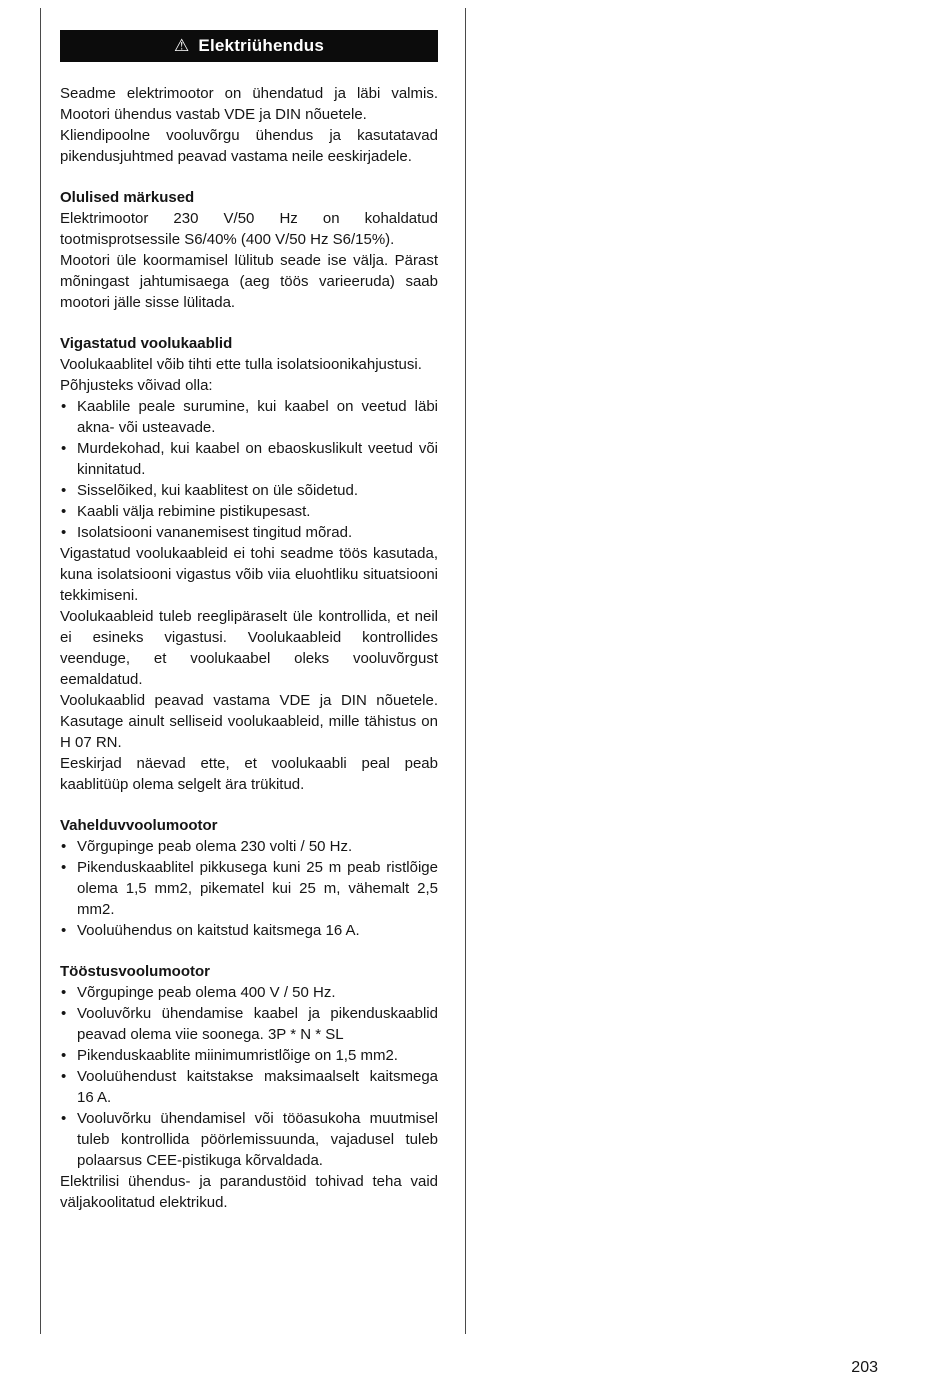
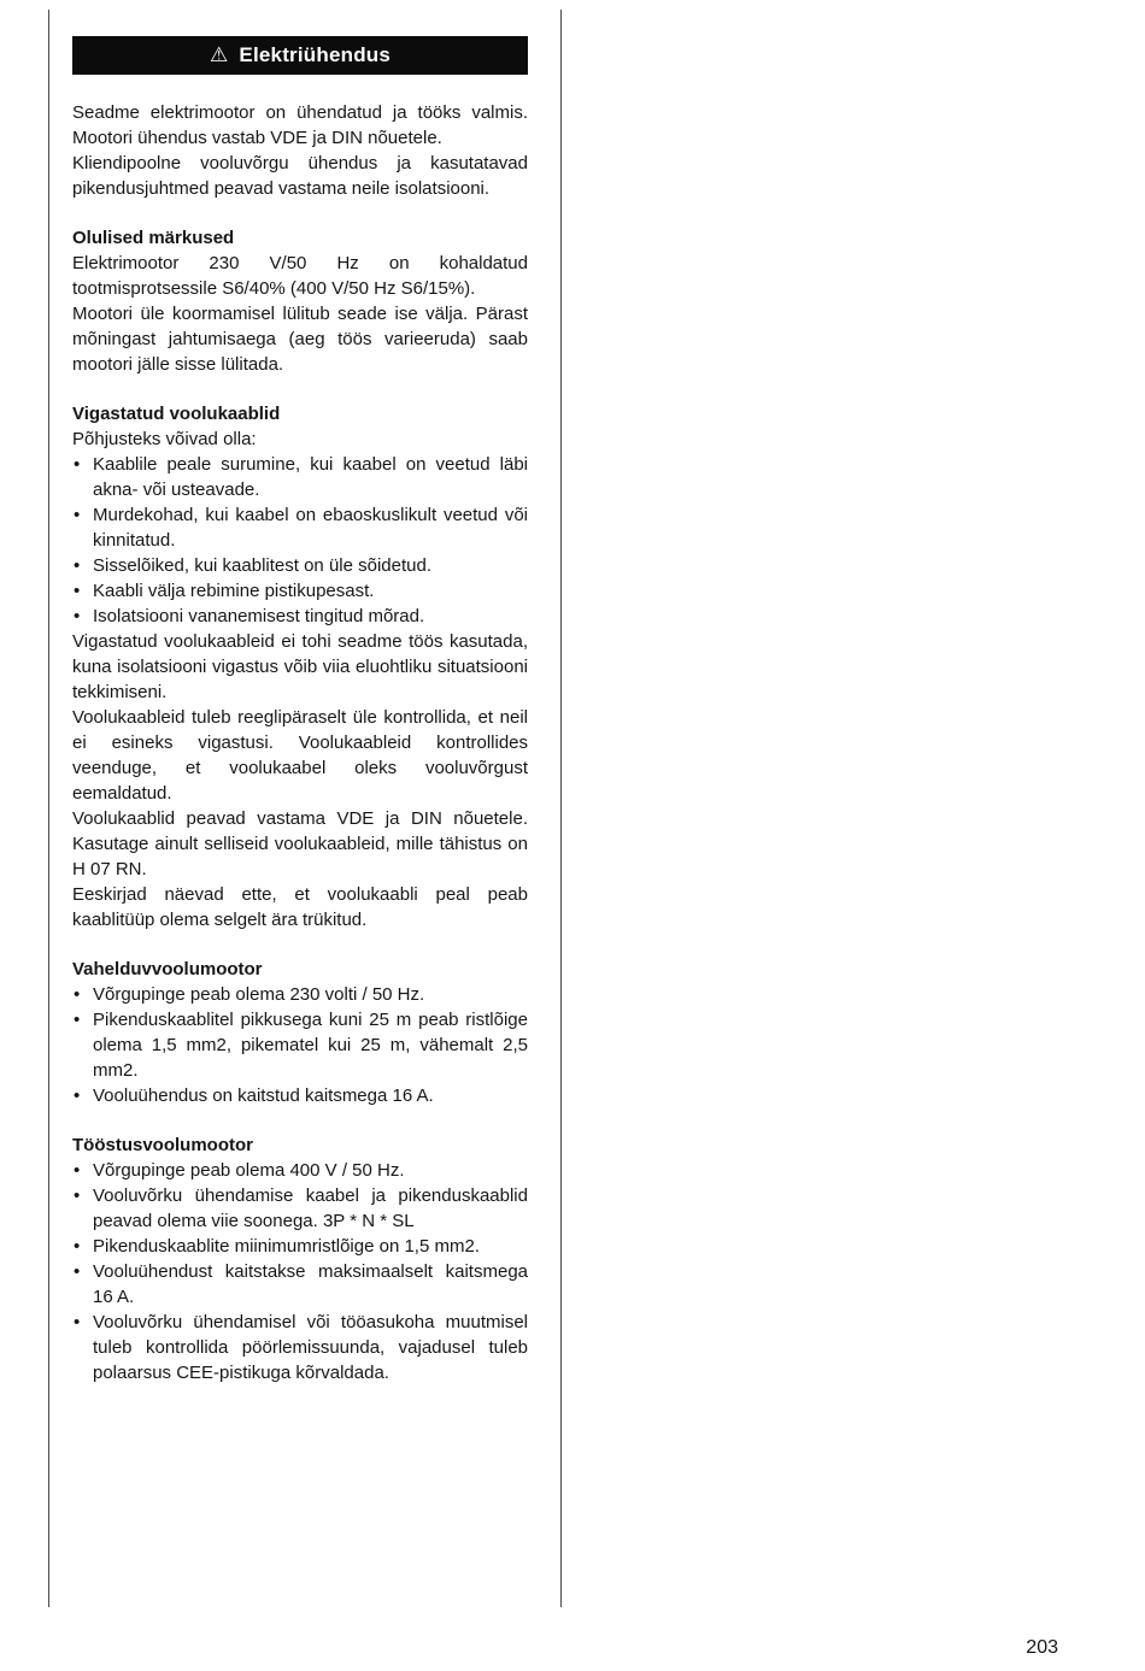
  ⚠ Elektriühendus
- Seadme elektrimootor on ühendatud ja läbi valmis. Mootori ühendus vastab VDE ja DIN nõuetele.
+ Seadme elektrimootor on ühendatud ja tööks valmis. Mootori ühendus vastab VDE ja DIN nõuetele.
- Kliendipoolne vooluvõrgu ühendus ja kasutatavad pikendusjuhtmed peavad vastama neile eeskirjadele.
+ Kliendipoolne vooluvõrgu ühendus ja kasutatavad pikendusjuhtmed peavad vastama neile isolatsiooni.
  Olulised märkused
  Elektrimootor 230 V/50 Hz on kohaldatud tootmisprotsessile S6/40% (400 V/50 Hz S6/15%).
  Mootori üle koormamisel lülitub seade ise välja. Pärast mõningast jahtumisaega (aeg töös varieeruda) saab mootori jälle sisse lülitada.
  Vigastatud voolukaablid
- Voolukaablitel võib tihti ette tulla isolatsioonikahjustusi.
  Põhjusteks võivad olla:
  •
  Kaablile peale surumine, kui kaabel on veetud läbi akna- või usteavade.
  •
  Murdekohad, kui kaabel on ebaoskuslikult veetud või kinnitatud.
  •
  Sisselõiked, kui kaablitest on üle sõidetud.
  •
  Kaabli välja rebimine pistikupesast.
  •
  Isolatsiooni vananemisest tingitud mõrad.
  Vigastatud voolukaableid ei tohi seadme töös kasutada, kuna isolatsiooni vigastus võib viia eluohtliku situatsiooni tekkimiseni.
  Voolukaableid tuleb reeglipäraselt üle kontrollida, et neil ei esineks vigastusi. Voolukaableid kontrollides veenduge, et voolukaabel oleks vooluvõrgust eemaldatud.
  Voolukaablid peavad vastama VDE ja DIN nõuetele. Kasutage ainult selliseid voolukaableid, mille tähistus on H 07 RN.
  Eeskirjad näevad ette, et voolukaabli peal peab kaablitüüp olema selgelt ära trükitud.
  Vahelduvvoolumootor
  •
  Võrgupinge peab olema 230 volti / 50 Hz.
  •
  Pikenduskaablitel pikkusega kuni 25 m peab ristlõige olema 1,5 mm2, pikematel kui 25 m, vähemalt 2,5 mm2.
  •
  Vooluühendus on kaitstud kaitsmega 16 A.
  Tööstusvoolumootor
  •
  Võrgupinge peab olema 400 V / 50 Hz.
  •
  Vooluvõrku ühendamise kaabel ja pikenduskaablid peavad olema viie soonega. 3P * N * SL
  •
  Pikenduskaablite miinimumristlõige on 1,5 mm2.
  •
  Vooluühendust kaitstakse maksimaalselt kaitsmega 16 A.
  •
  Vooluvõrku ühendamisel või tööasukoha muutmisel tuleb kontrollida pöörlemissuunda, vajadusel tuleb polaarsus CEE-pistikuga kõrvaldada.
- Elektrilisi ühendus- ja parandustöid tohivad teha vaid väljakoolitatud elektrikud.
  203
